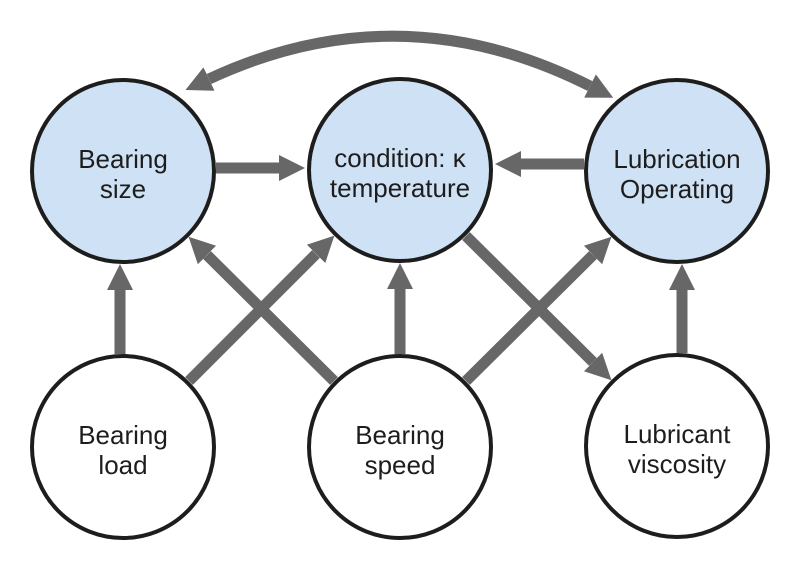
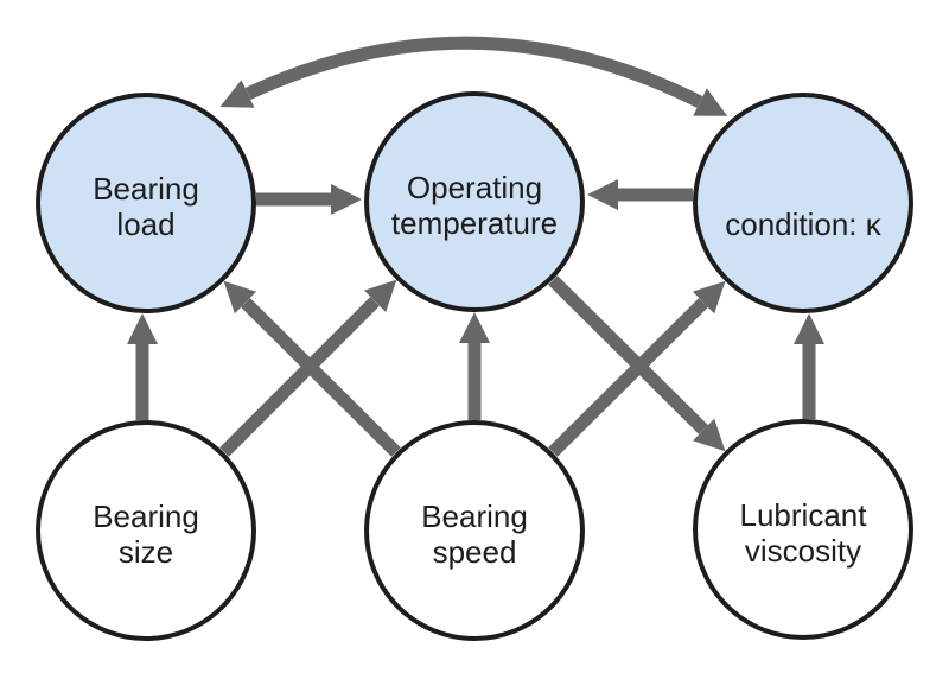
  Bearing
- size
+ load
- condition: κ
+ Operating
  temperature
- Lubrication
- Operating
+ condition: κ
  Bearing
- load
+ size
  Bearing
  speed
  Lubricant
  viscosity
